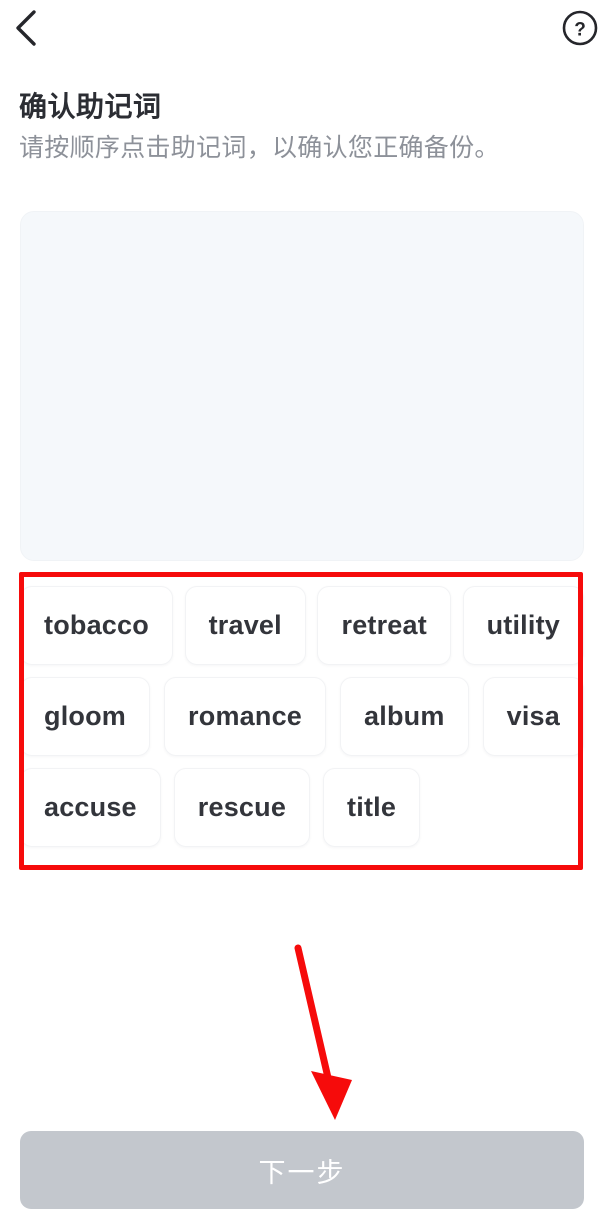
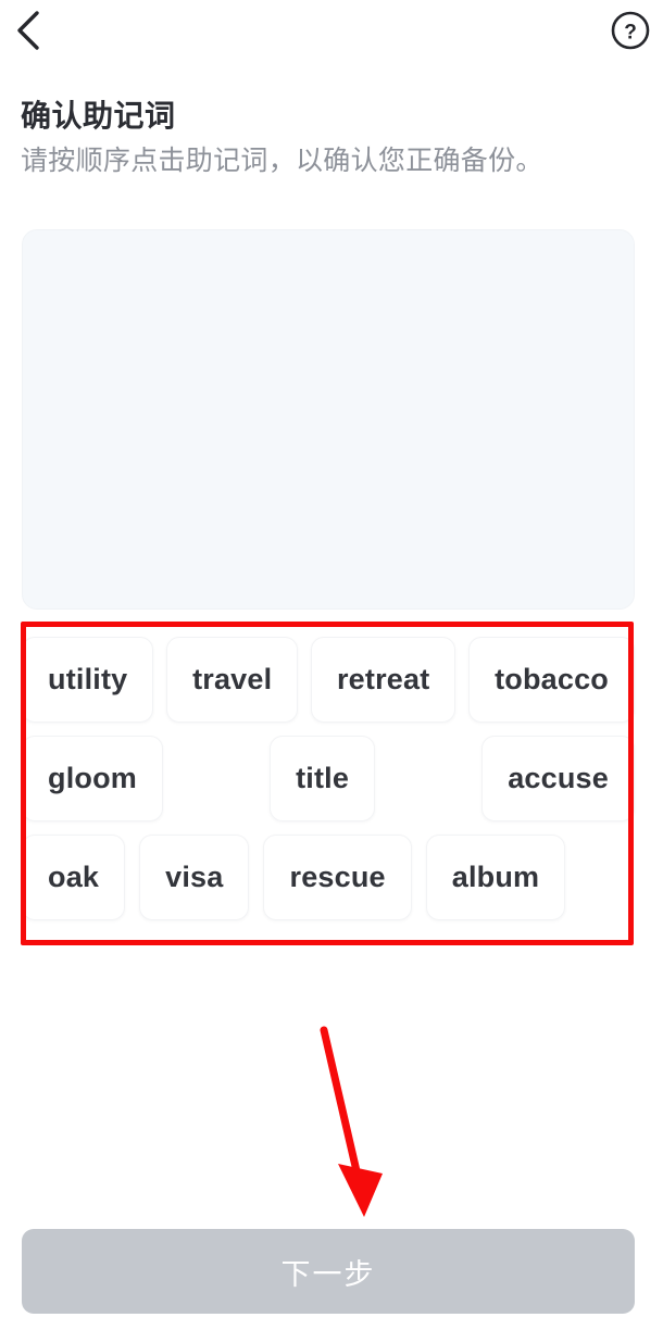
  ?
  确认助记词
  请按顺序点击助记词，以确认您正确备份。
- tobacco
+ utility
  travel
  retreat
- utility
+ tobacco
  gloom
- romance
- album
+ title
- visa
+ accuse
+ oak
- accuse
+ visa
  rescue
- title
+ album
  下一步
